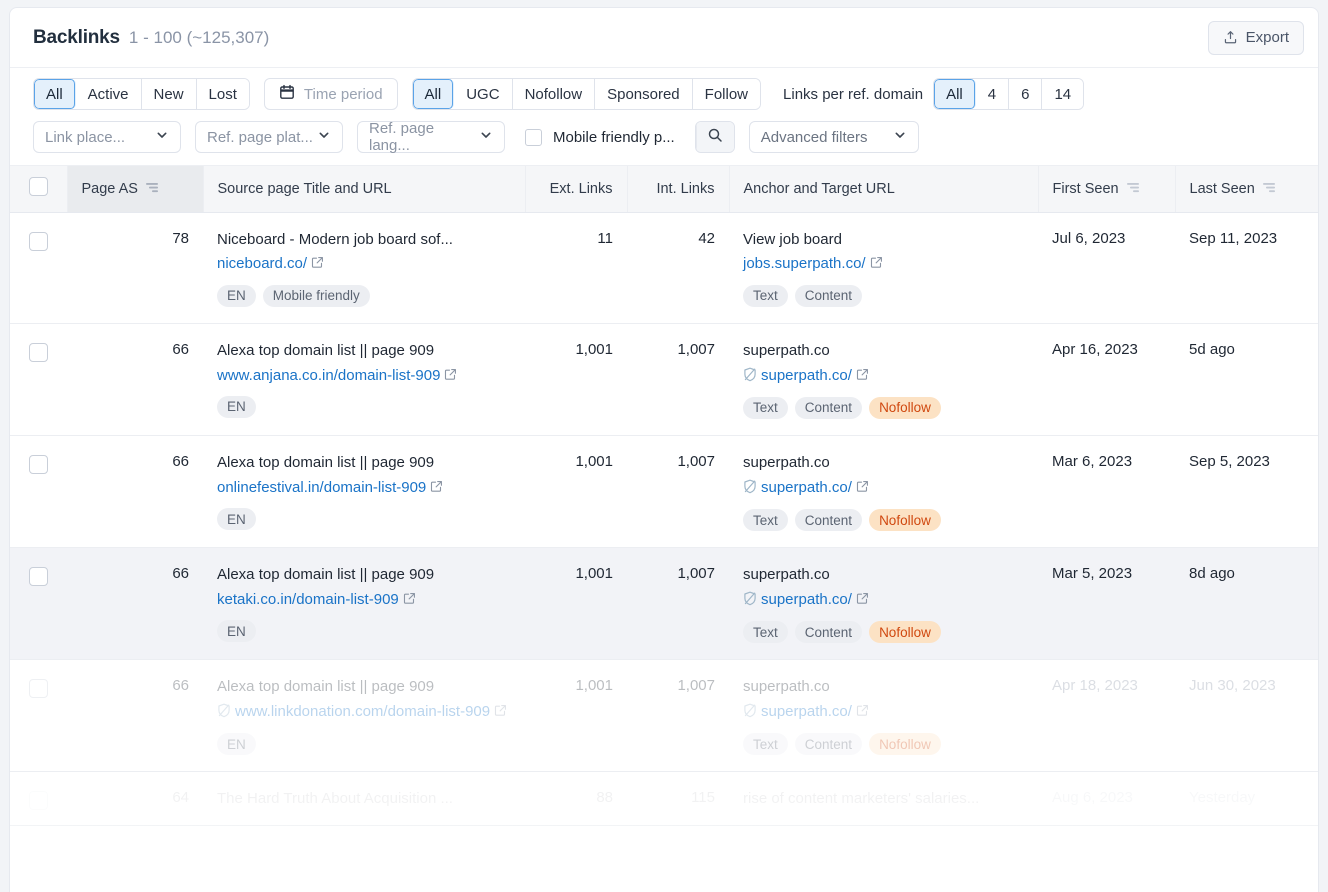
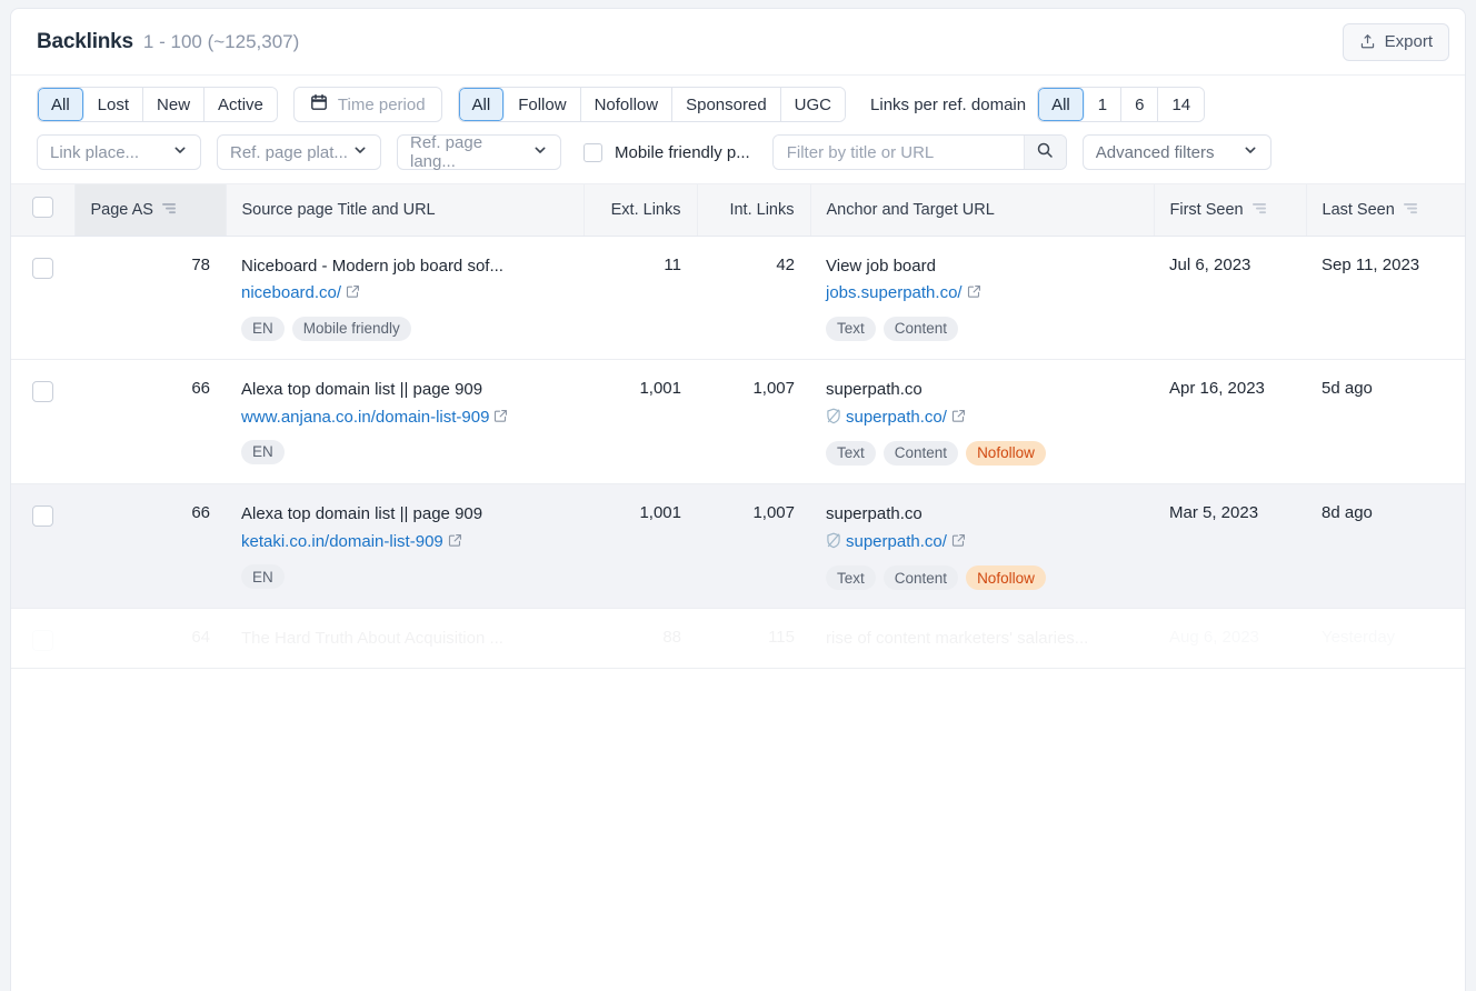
  Backlinks
  1 - 100 (~125,307)
  Export
  All
- Active
+ Lost
  New
- Lost
+ Active
  Time period
  All
- UGC
+ Follow
  Nofollow
  Sponsored
- Follow
+ UGC
  Links per ref. domain
  All
- 4
+ 1
  6
  14
  Link place...
  Ref. page plat...
  Ref. page lang...
  Mobile friendly p...
+ Filter by title or URL
  Advanced filters
  	Page AS	Source page Title and URL	Ext. Links	Int. Links	Anchor and Target URL	First Seen	Last Seen
  	78	Niceboard - Modern job board sof... niceboard.co/ EN Mobile friendly	11	42	View job board jobs.superpath.co/ Text Content	Jul 6, 2023	Sep 11, 2023
  	66	Alexa top domain list || page 909 www.anjana.co.in/domain-list-909 EN	1,001	1,007	superpath.co superpath.co/ Text Content Nofollow	Apr 16, 2023	5d ago
- 	66	Alexa top domain list || page 909 onlinefestival.in/domain-list-909 EN	1,001	1,007	superpath.co superpath.co/ Text Content Nofollow	Mar 6, 2023	Sep 5, 2023
  	66	Alexa top domain list || page 909 ketaki.co.in/domain-list-909 EN	1,001	1,007	superpath.co superpath.co/ Text Content Nofollow	Mar 5, 2023	8d ago
- 	66	Alexa top domain list || page 909 www.linkdonation.com/domain-list-909 EN	1,001	1,007	superpath.co superpath.co/ Text Content Nofollow	Apr 18, 2023	Jun 30, 2023
